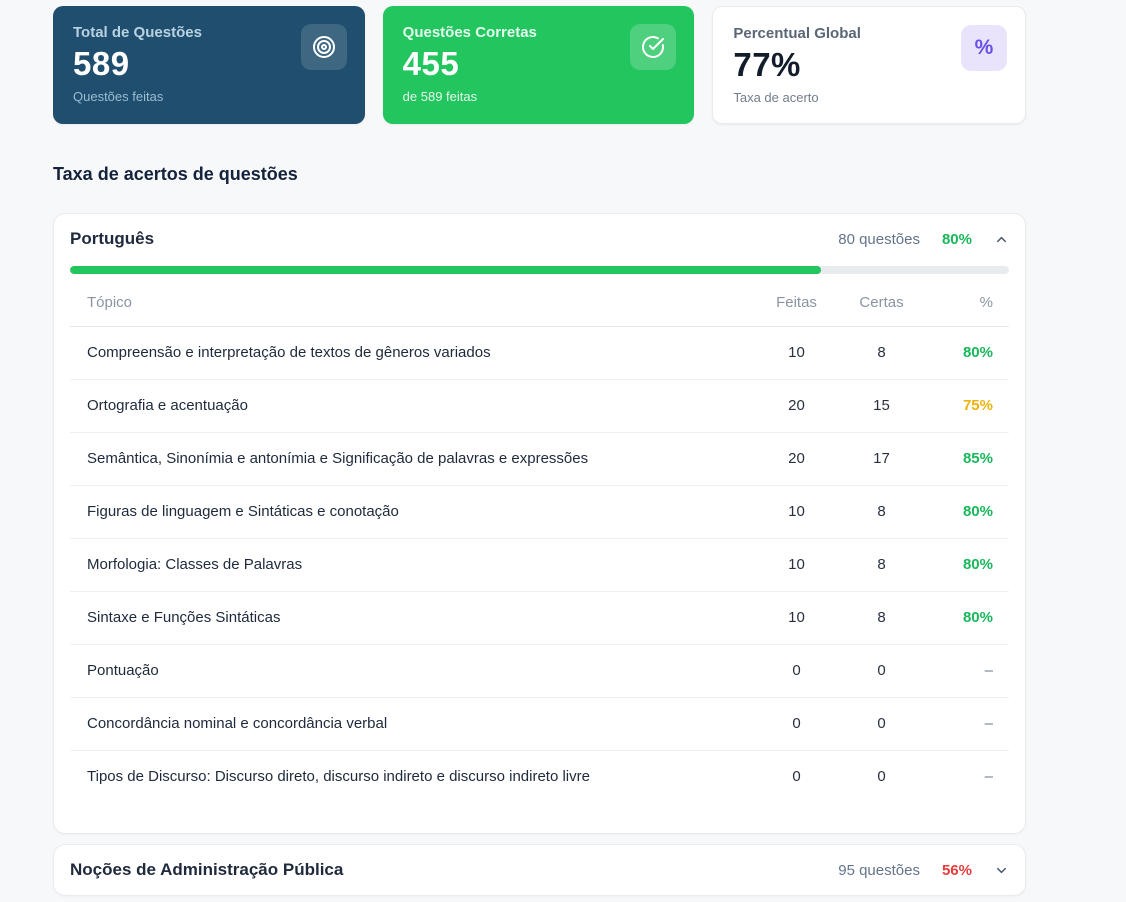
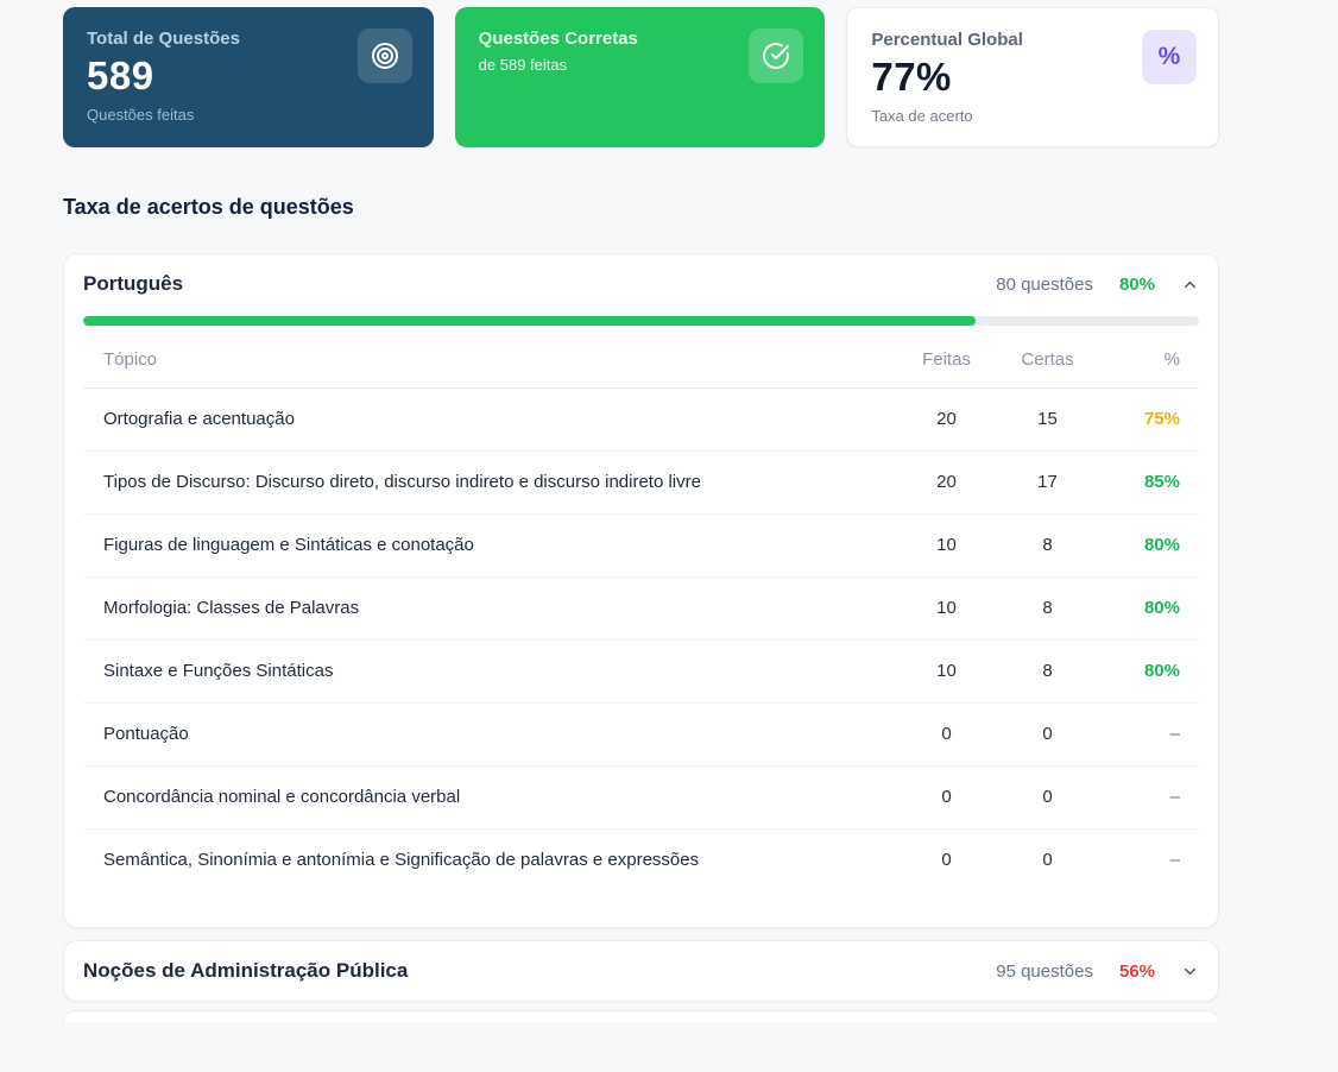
  Total de Questões
  589
  Questões feitas
  Questões Corretas
- 455
  de 589 feitas
  Percentual Global
  77%
  Taxa de acerto
  %
  Taxa de acertos de questões
  Português
  80 questões
  80%
  Tópico	Feitas	Certas	%
- Compreensão e interpretação de textos de gêneros variados	10	8	80%
  Ortografia e acentuação	20	15	75%
- Semântica, Sinonímia e antonímia e Significação de palavras e expressões	20	17	85%
+ Tipos de Discurso: Discurso direto, discurso indireto e discurso indireto livre	20	17	85%
  Figuras de linguagem e Sintáticas e conotação	10	8	80%
  Morfologia: Classes de Palavras	10	8	80%
  Sintaxe e Funções Sintáticas	10	8	80%
  Pontuação	0	0	–
  Concordância nominal e concordância verbal	0	0	–
- Tipos de Discurso: Discurso direto, discurso indireto e discurso indireto livre	0	0	–
+ Semântica, Sinonímia e antonímia e Significação de palavras e expressões	0	0	–
  Noções de Administração Pública
  95 questões
  56%
